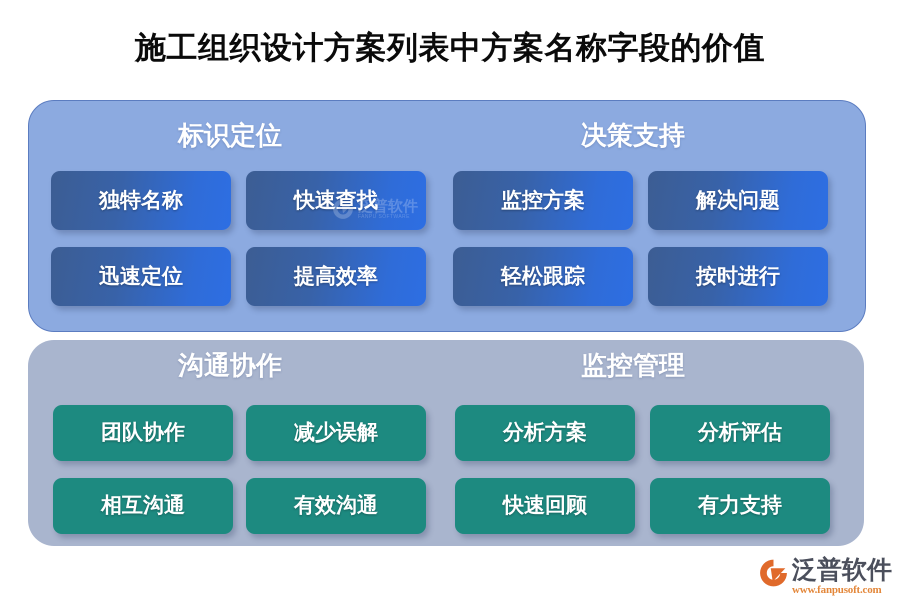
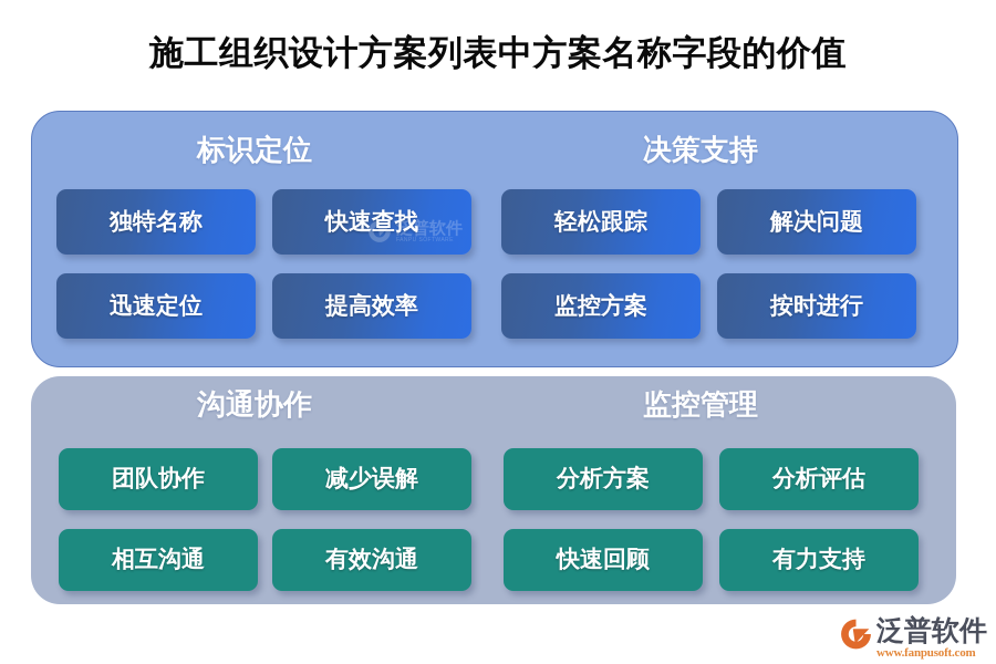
  施工组织设计方案列表中方案名称字段的价值
  标识定位
  决策支持
  独特名称
  快速查找
  迅速定位
  提高效率
- 监控方案
+ 轻松跟踪
  解决问题
- 轻松跟踪
+ 监控方案
  按时进行
  泛普软件
  沟通协作
  监控管理
  团队协作
  减少误解
  相互沟通
  有效沟通
  分析方案
  分析评估
  快速回顾
  有力支持
  泛普软件
  www.fanpusoft.com
